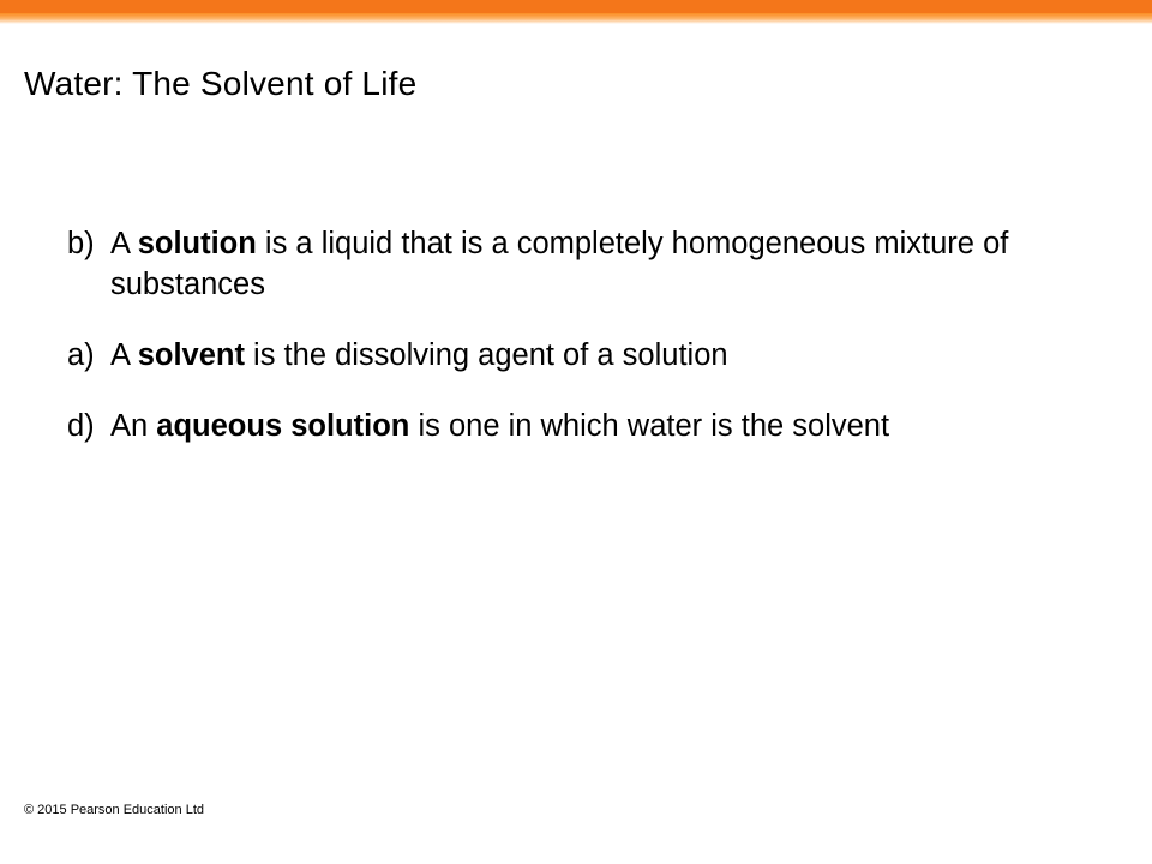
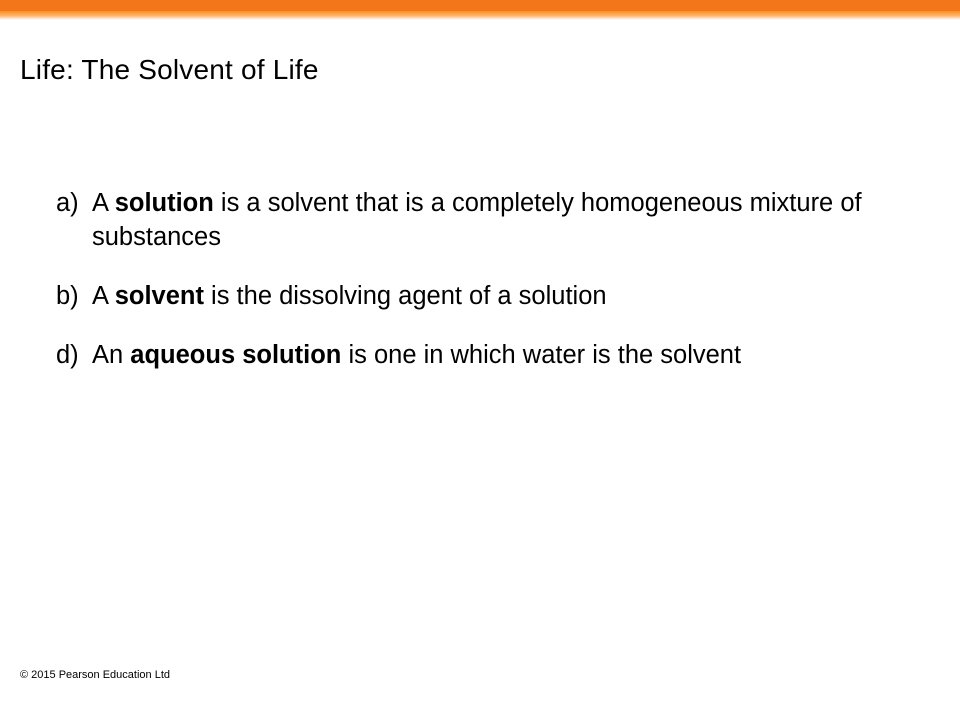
- Water: The Solvent of Life
+ Life: The Solvent of Life
- b)
+ a)
- A solution is a liquid that is a completely homogeneous mixture of substances
+ A solution is a solvent that is a completely homogeneous mixture of substances
- a)
+ b)
  A solvent is the dissolving agent of a solution
  d)
  An aqueous solution is one in which water is the solvent
  © 2015 Pearson Education Ltd
